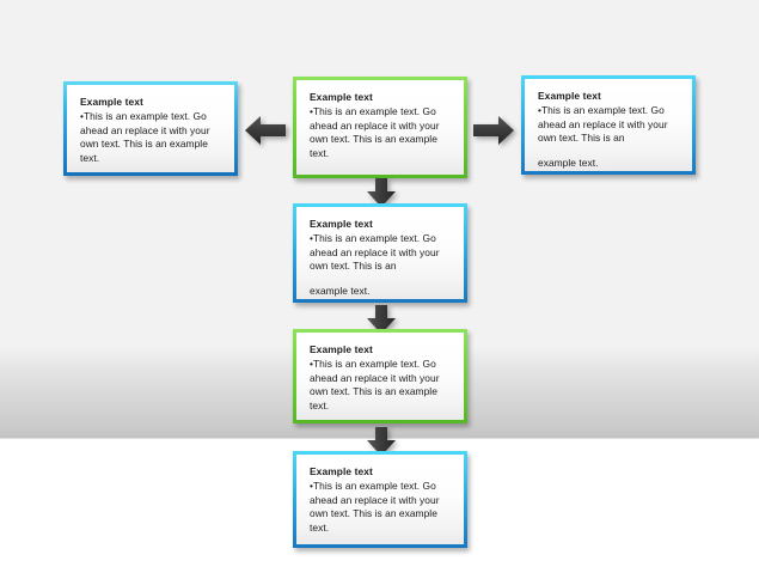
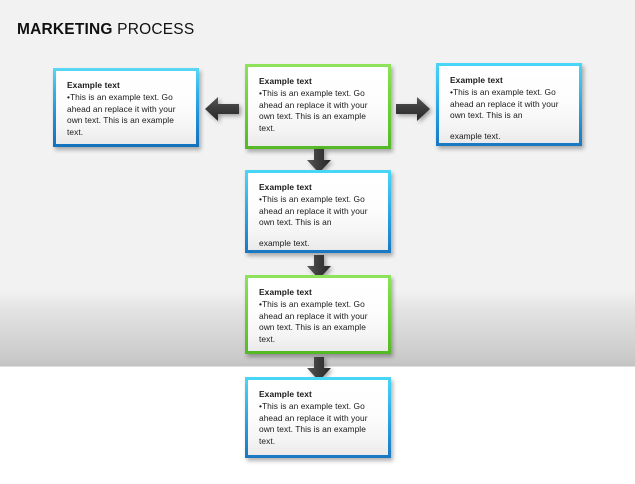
+ MARKETING PROCESS
  Example text
  •This is an example text. Go ahead an replace it with your own text. This is an example text.
  Example text
  •This is an example text. Go ahead an replace it with your own text. This is an example text.
  Example text
  •This is an example text. Go ahead an replace it with your own text. This is an
  example text.
  Example text
  •This is an example text. Go ahead an replace it with your own text. This is an
  example text.
  Example text
  •This is an example text. Go ahead an replace it with your own text. This is an example text.
  Example text
  •This is an example text. Go ahead an replace it with your own text. This is an example text.
